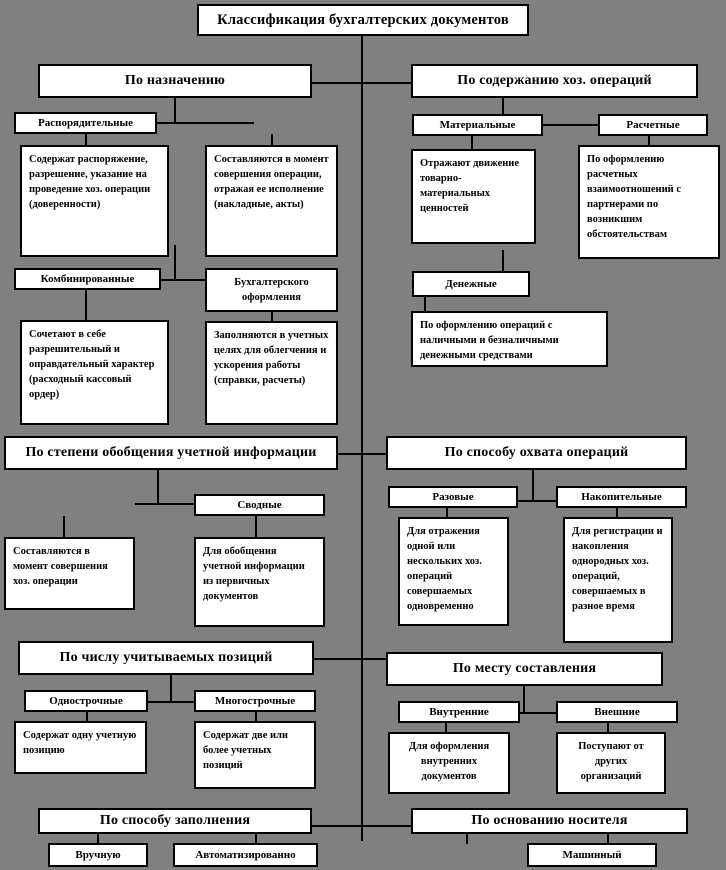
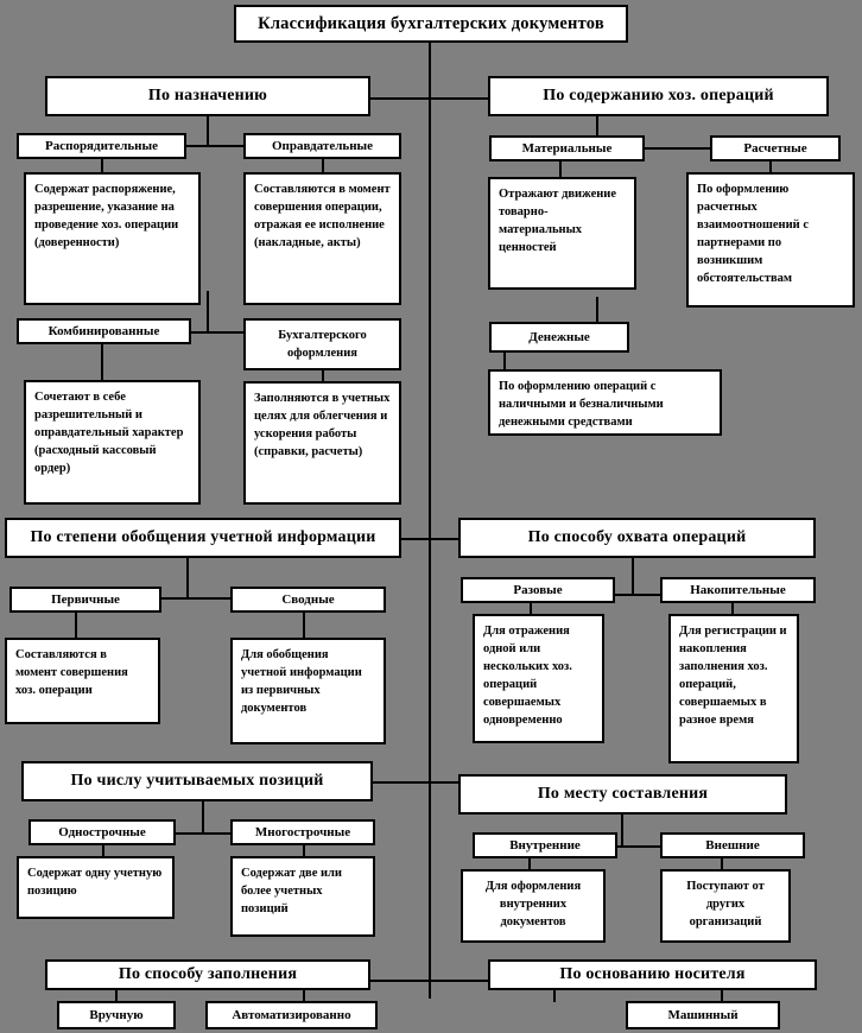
  Классификация бухгалтерских документов
  По назначению
  По содержанию хоз. операций
  Распорядительные
+ Оправдательные
  Содержат распоряжение, разрешение, указание на проведение хоз. операции (доверенности)
  Составляются в момент совершения операции, отражая ее исполнение (накладные, акты)
  Комбинированные
  Бухгалтерского оформления
  Сочетают в себе разрешительный и оправдательный характер (расходный кассовый ордер)
  Заполняются в учетных целях для облегчения и ускорения работы (справки, расчеты)
  Материальные
  Расчетные
  Отражают движение товарно-материальных ценностей
  По оформлению расчетных взаимоотношений с партнерами по возникшим обстоятельствам
  Денежные
  По оформлению операций с наличными и безналичными денежными средствами
  По степени обобщения учетной информации
  По способу охвата операций
+ Первичные
  Сводные
  Составляются в момент совершения хоз. операции
  Для обобщения учетной информации из первичных документов
  Разовые
  Накопительные
  Для отражения одной или нескольких хоз. операций совершаемых одновременно
- Для регистрации и накопления однородных хоз. операций, совершаемых в разное время
+ Для регистрации и накопления заполнения хоз. операций, совершаемых в разное время
  По числу учитываемых позиций
  По месту составления
  Однострочные
  Многострочные
  Содержат одну учетную позицию
  Содержат две или более учетных позиций
  Внутренние
  Внешние
  Для оформления внутренних документов
  Поступают от других организаций
  По способу заполнения
  По основанию носителя
  Вручную
  Автоматизированно
  Машинный
